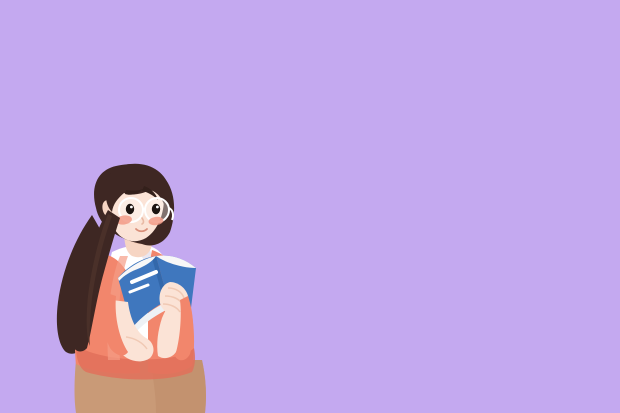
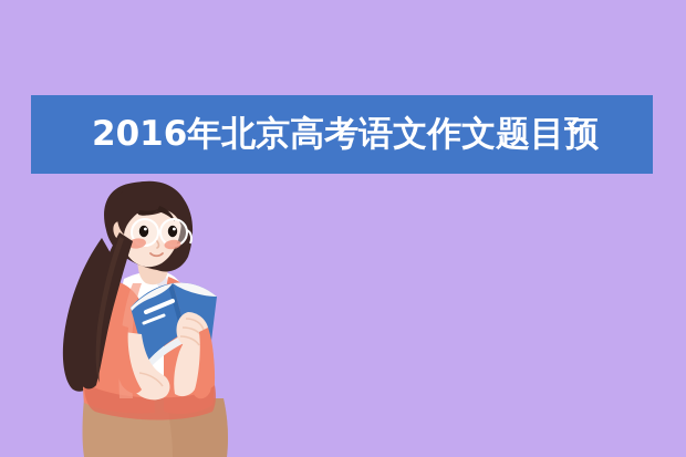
+ 2016年北京高考语文作文题目预
